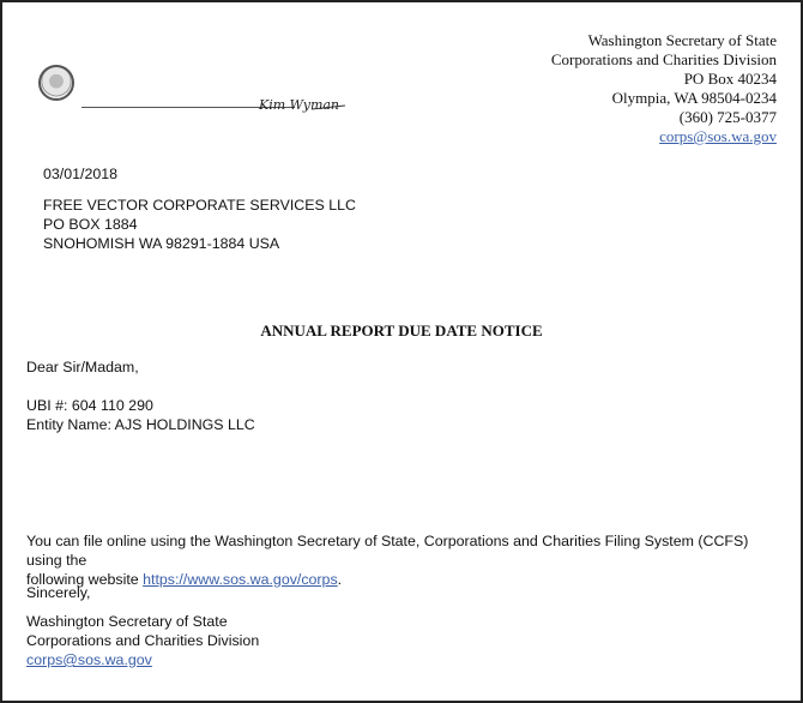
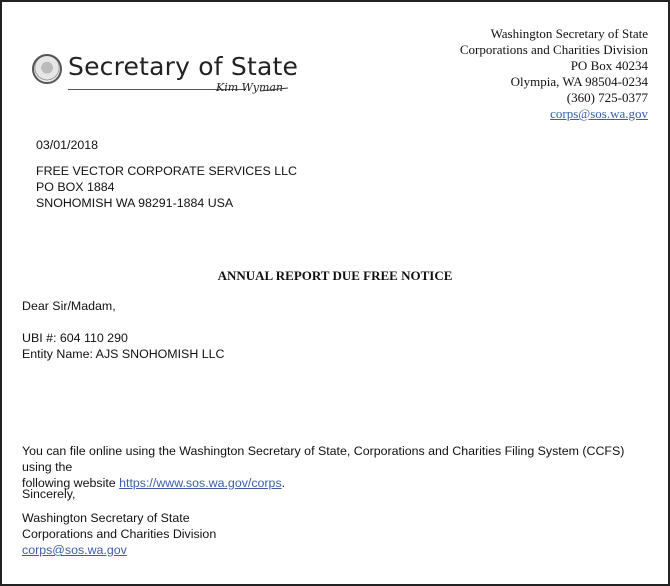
+ Secretary of State
  Kim Wyma
  Washington Secretary of State
  Corporations and Charities Division
  PO Box 40234
  Olympia, WA 98504-0234
  (360) 725-0377
  corps@sos.wa.gov
  03/01/2018
  FREE VECTOR CORPORATE SERVICES LLC
  PO BOX 1884
  SNOHOMISH WA 98291-1884 USA
- ANNUAL REPORT DUE DATE NOTICE
+ ANNUAL REPORT DUE FREE NOTICE
  Dear Sir/Madam,
  UBI #: 604 110 290
- Entity Name: AJS HOLDINGS LLC
+ Entity Name: AJS SNOHOMISH LLC
  You can file online using the Washington Secretary of State, Corporations and Charities Filing System (CCFS) using the
  following website https://www.sos.wa.gov/corps.
  Sincerely,
  Washington Secretary of State
  Corporations and Charities Division
  corps@sos.wa.gov
